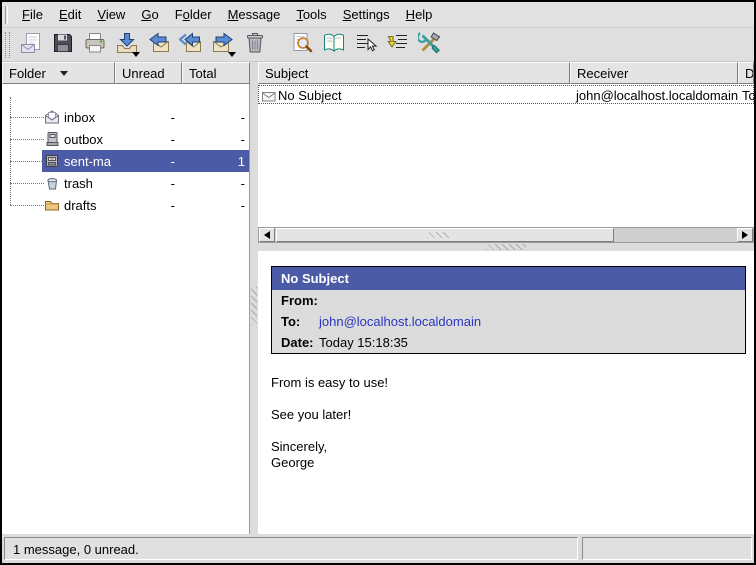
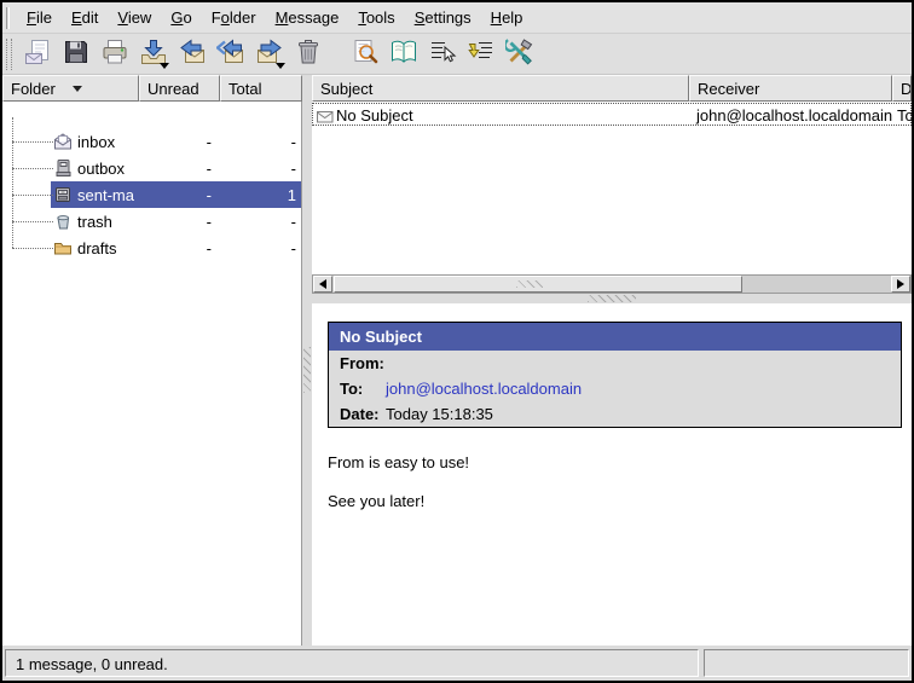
  File
  Edit
  View
  Go
  Folder
  Message
  Tools
  Settings
  Help
  Folder
  Unread
  Total
  Subject
  Receiver
  inbox
  -
  -
  outbox
  -
  -
  sent-ma
  -
  1
  trash
  -
  -
  drafts
  -
  -
  No Subject
  john@localhost.localdomain
  No Subject
  From:
  To:
  john@localhost.localdomain
  Date:
  Today 15:18:35
  From is easy to use!
  See you later!
- Sincerely,
- George
  1 message, 0 unread.
